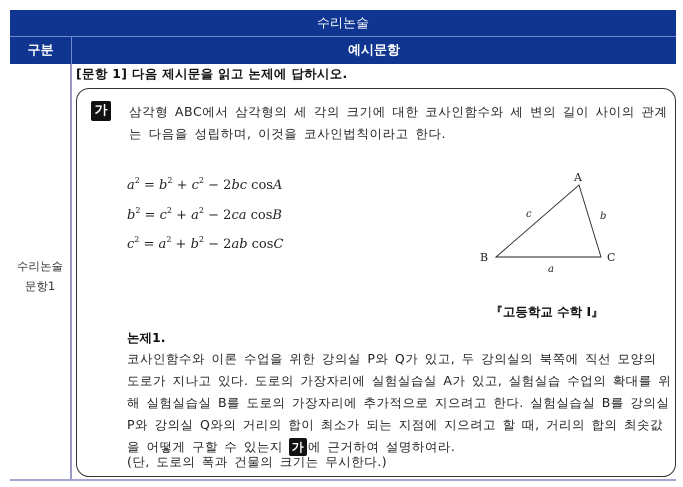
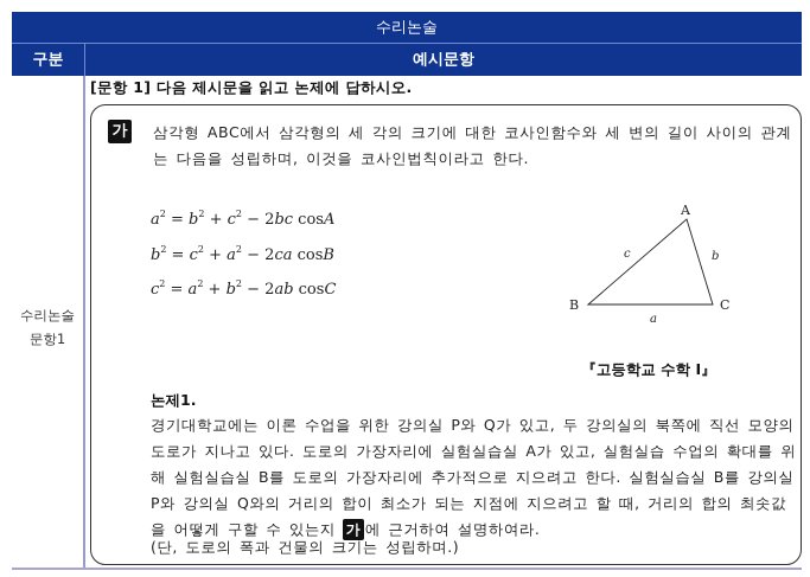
  수리논술
  구분
  예시문항
  수리논술
  문항1
  [문항 1] 다음 제시문을 읽고 논제에 답하시오.
  가
  삼각형 ABC에서 삼각형의 세 각의 크기에 대한 코사인함수와 세 변의 길이 사이의 관계는 다음을 성립하며, 이것을 코사인법칙이라고 한다.
  a2 = b2 + c2 − 2bc cosA
  b2 = c2 + a2 − 2ca cosB
  c2 = a2 + b2 − 2ab cosC
  A
  B
  C
  c
  b
  a
  『고등학교 수학 Ⅰ』
  논제1.
- 코사인함수와 이론 수업을 위한 강의실 P와 Q가 있고, 두 강의실의 북쪽에 직선 모양의
+ 경기대학교에는 이론 수업을 위한 강의실 P와 Q가 있고, 두 강의실의 북쪽에 직선 모양의
  도로가 지나고 있다. 도로의 가장자리에 실험실습실 A가 있고, 실험실습 수업의 확대를 위
  해 실험실습실 B를 도로의 가장자리에 추가적으로 지으려고 한다. 실험실습실 B를 강의실
  P와 강의실 Q와의 거리의 합이 최소가 되는 지점에 지으려고 할 때, 거리의 합의 최솟값
  을 어떻게 구할 수 있는지 가 에 근거하여 설명하여라.
- (단, 도로의 폭과 건물의 크기는 무시한다.)
+ (단, 도로의 폭과 건물의 크기는 성립하며.)
